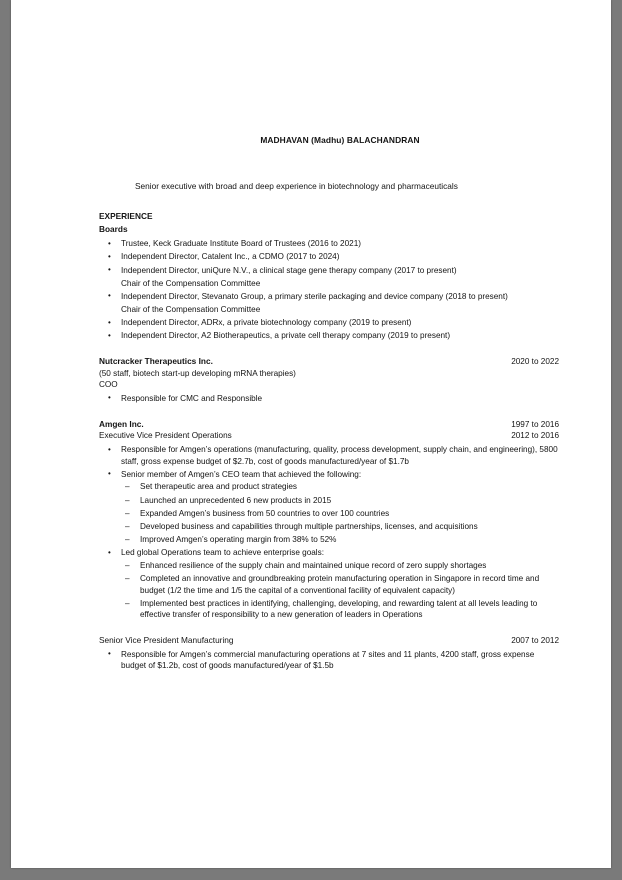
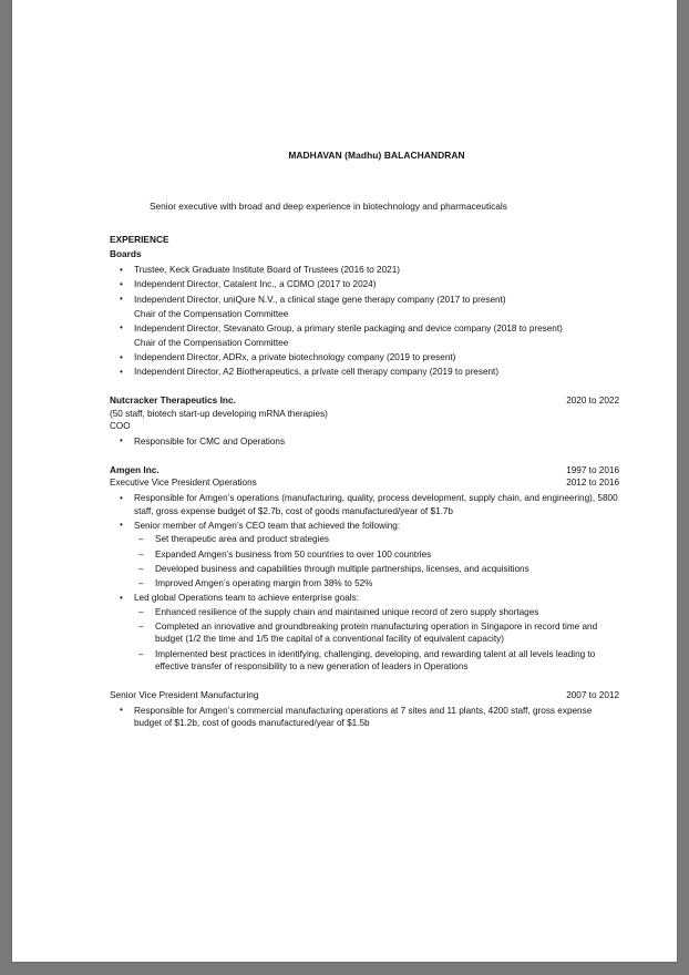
  MADHAVAN (Madhu) BALACHANDRAN
  Senior executive with broad and deep experience in biotechnology and pharmaceuticals
  EXPERIENCE
  Boards
  Trustee, Keck Graduate Institute Board of Trustees (2016 to 2021)
  Independent Director, Catalent Inc., a CDMO (2017 to 2024)
  Independent Director, uniQure N.V., a clinical stage gene therapy company (2017 to present)
  Chair of the Compensation Committee
  Independent Director, Stevanato Group, a primary sterile packaging and device company (2018 to present)
  Chair of the Compensation Committee
  Independent Director, ADRx, a private biotechnology company (2019 to present)
  Independent Director, A2 Biotherapeutics, a private cell therapy company (2019 to present)
  Nutcracker Therapeutics Inc.
  2020 to 2022
  (50 staff, biotech start-up developing mRNA therapies)
  COO
- Responsible for CMC and Responsible
+ Responsible for CMC and Operations
  Amgen Inc.
  1997 to 2016
  Executive Vice President Operations
  2012 to 2016
  Responsible for Amgen’s operations (manufacturing, quality, process development, supply chain, and engineering), 5800 staff, gross expense budget of $2.7b, cost of goods manufactured/year of $1.7b
  Senior member of Amgen’s CEO team that achieved the following:
  Set therapeutic area and product strategies
- Launched an unprecedented 6 new products in 2015
  Expanded Amgen’s business from 50 countries to over 100 countries
  Developed business and capabilities through multiple partnerships, licenses, and acquisitions
  Improved Amgen’s operating margin from 38% to 52%
  Led global Operations team to achieve enterprise goals:
  Enhanced resilience of the supply chain and maintained unique record of zero supply shortages
  Completed an innovative and groundbreaking protein manufacturing operation in Singapore in record time and budget (1/2 the time and 1/5 the capital of a conventional facility of equivalent capacity)
  Implemented best practices in identifying, challenging, developing, and rewarding talent at all levels leading to effective transfer of responsibility to a new generation of leaders in Operations
  Senior Vice President Manufacturing
  2007 to 2012
  Responsible for Amgen’s commercial manufacturing operations at 7 sites and 11 plants, 4200 staff, gross expense budget of $1.2b, cost of goods manufactured/year of $1.5b
